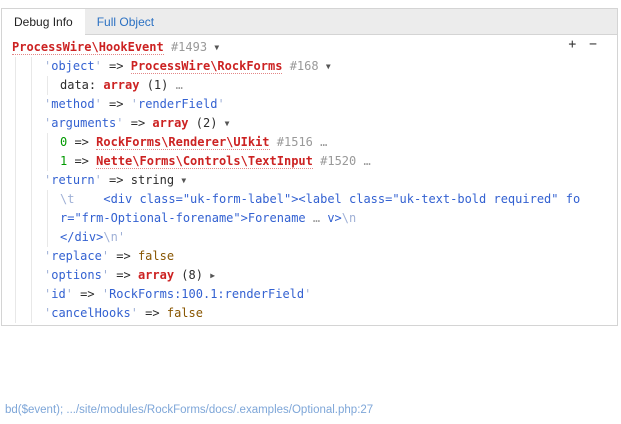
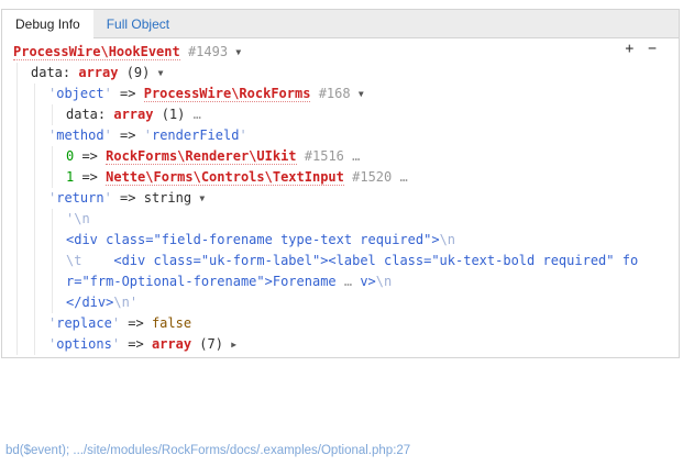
  Debug Info
  Full Object
  +
  −
  ProcessWire\HookEvent #1493 ▼
+ data: array (9) ▼
  'object' => ProcessWire\RockForms #168 ▼
  data: array (1) …
  'method' => 'renderField'
- 'arguments' => array (2) ▼
  0 => RockForms\Renderer\UIkit #1516 …
  1 => Nette\Forms\Controls\TextInput #1520 …
  'return' => string ▼
+ '\n
+ <div class="field-forename type-text required">\n
  \t <div class="uk-form-label"><label class="uk-text-bold required" fo
  r="frm-Optional-forename">Forename … v>\n
  </div>\n'
  'replace' => false
- 'options' => array (8) ▶
+ 'options' => array (7) ▶
- 'id' => 'RockForms:100.1:renderField'
- 'cancelHooks' => false
  bd($event); .../site/modules/RockForms/docs/.examples/Optional.php:27
